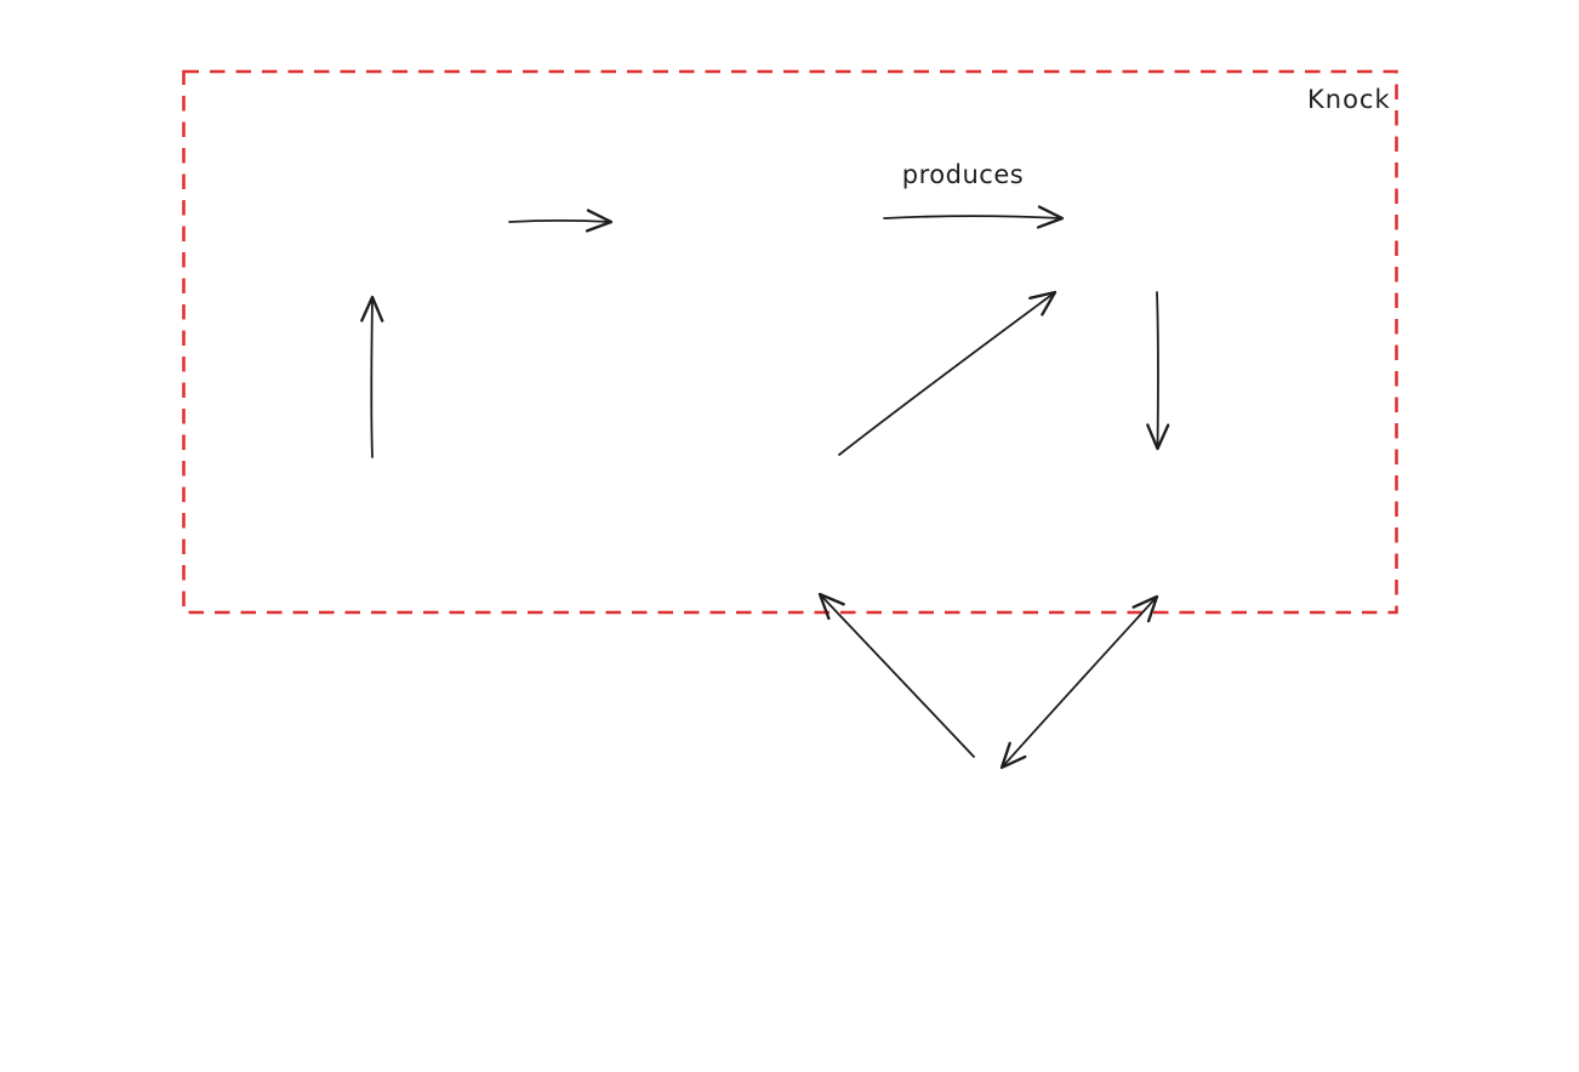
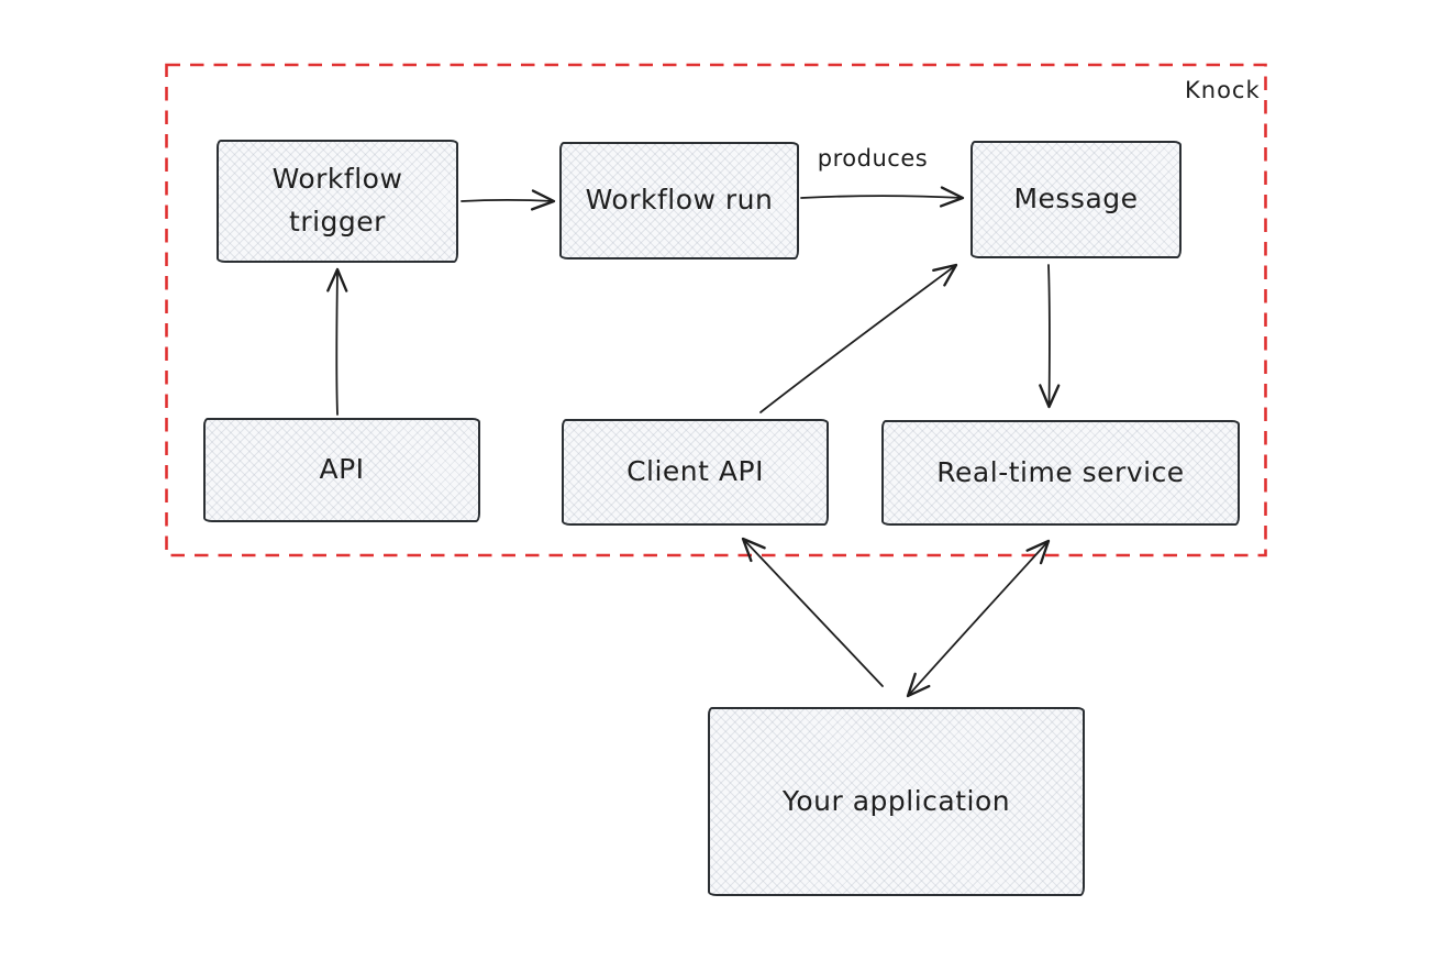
+ Workflow trigger
+ Workflow run
+ Message
+ API
+ Client API
+ Real-time service
+ Your application
  produces
  Knock
